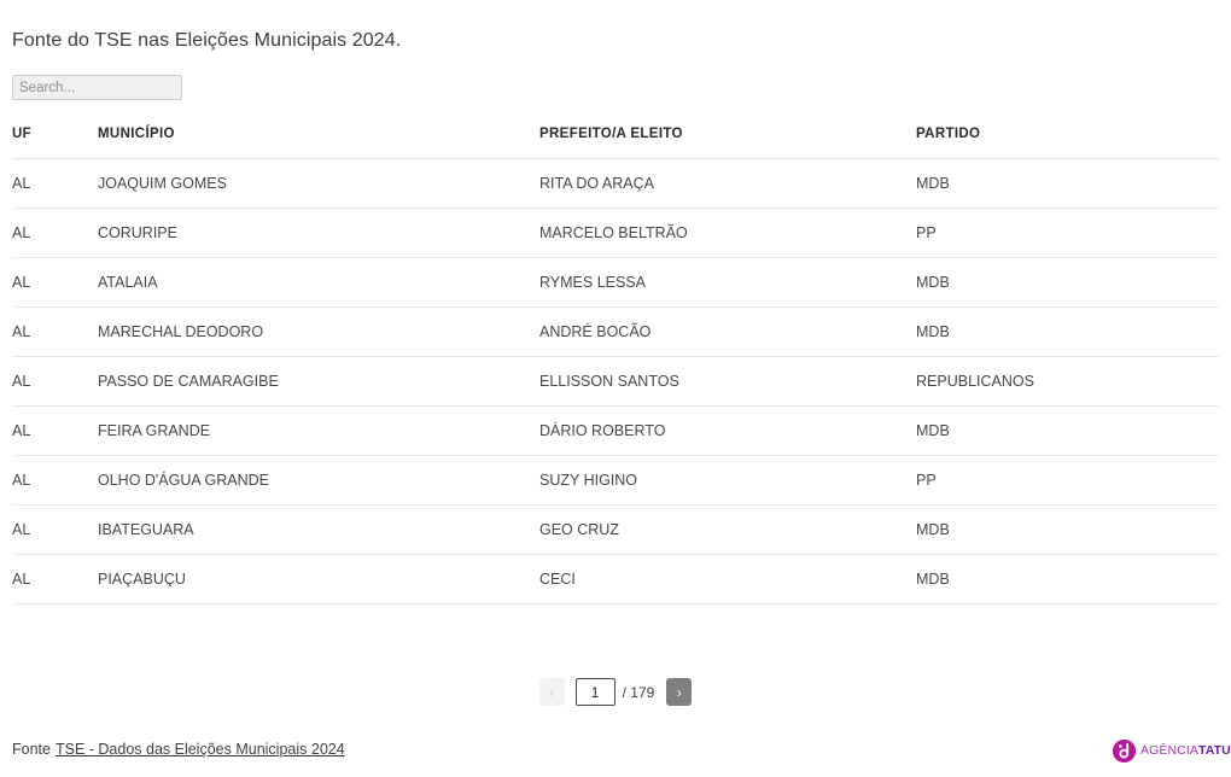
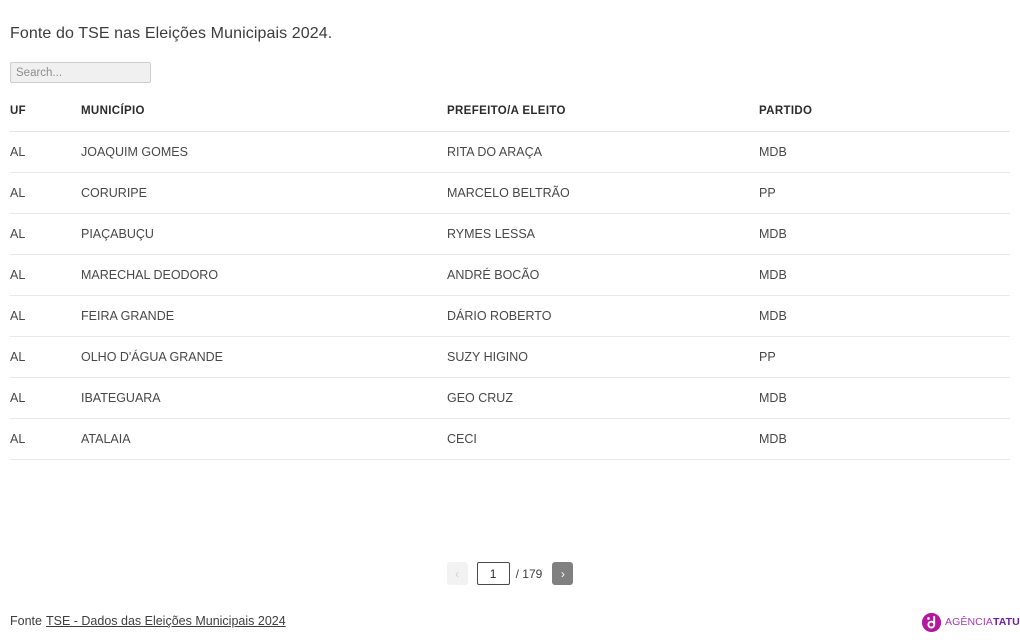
  Fonte do TSE nas Eleições Municipais 2024.
  Search...
  UF	MUNICÍPIO	PREFEITO/A ELEITO	PARTIDO
  AL	JOAQUIM GOMES	RITA DO ARAÇA	MDB
  AL	CORURIPE	MARCELO BELTRÃO	PP
- AL	ATALAIA	RYMES LESSA	MDB
+ AL	PIAÇABUÇU	RYMES LESSA	MDB
  AL	MARECHAL DEODORO	ANDRÉ BOCÃO	MDB
- AL	PASSO DE CAMARAGIBE	ELLISSON SANTOS	REPUBLICANOS
  AL	FEIRA GRANDE	DÁRIO ROBERTO	MDB
  AL	OLHO D'ÁGUA GRANDE	SUZY HIGINO	PP
  AL	IBATEGUARA	GEO CRUZ	MDB
- AL	PIAÇABUÇU	CECI	MDB
+ AL	ATALAIA	CECI	MDB
  ‹
  1
  / 179
  ›
  Fonte
  TSE - Dados das Eleições Municipais 2024
  AGÊNCIATATU
